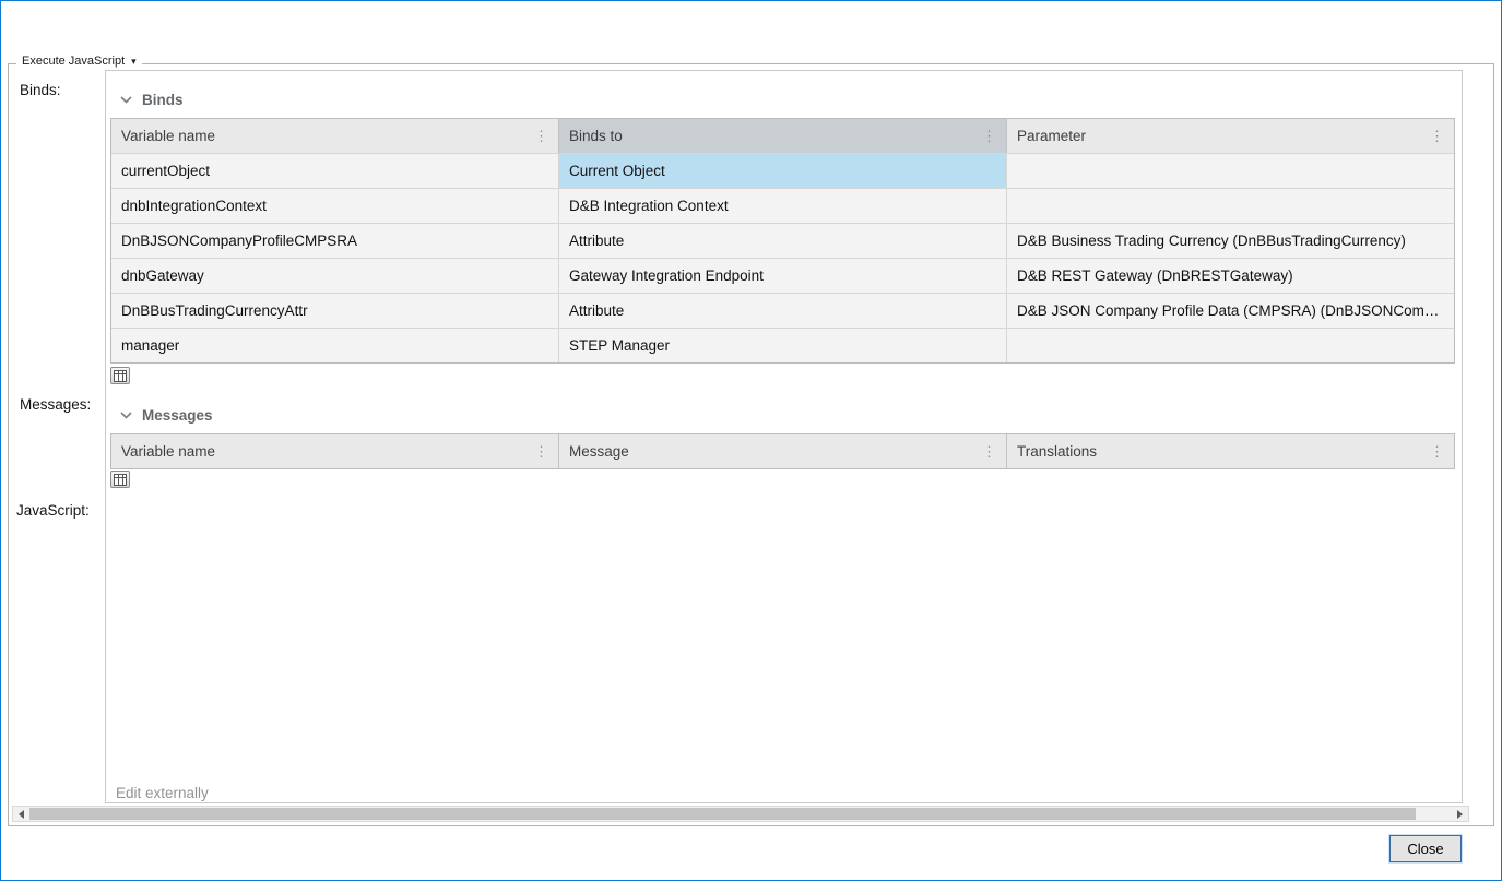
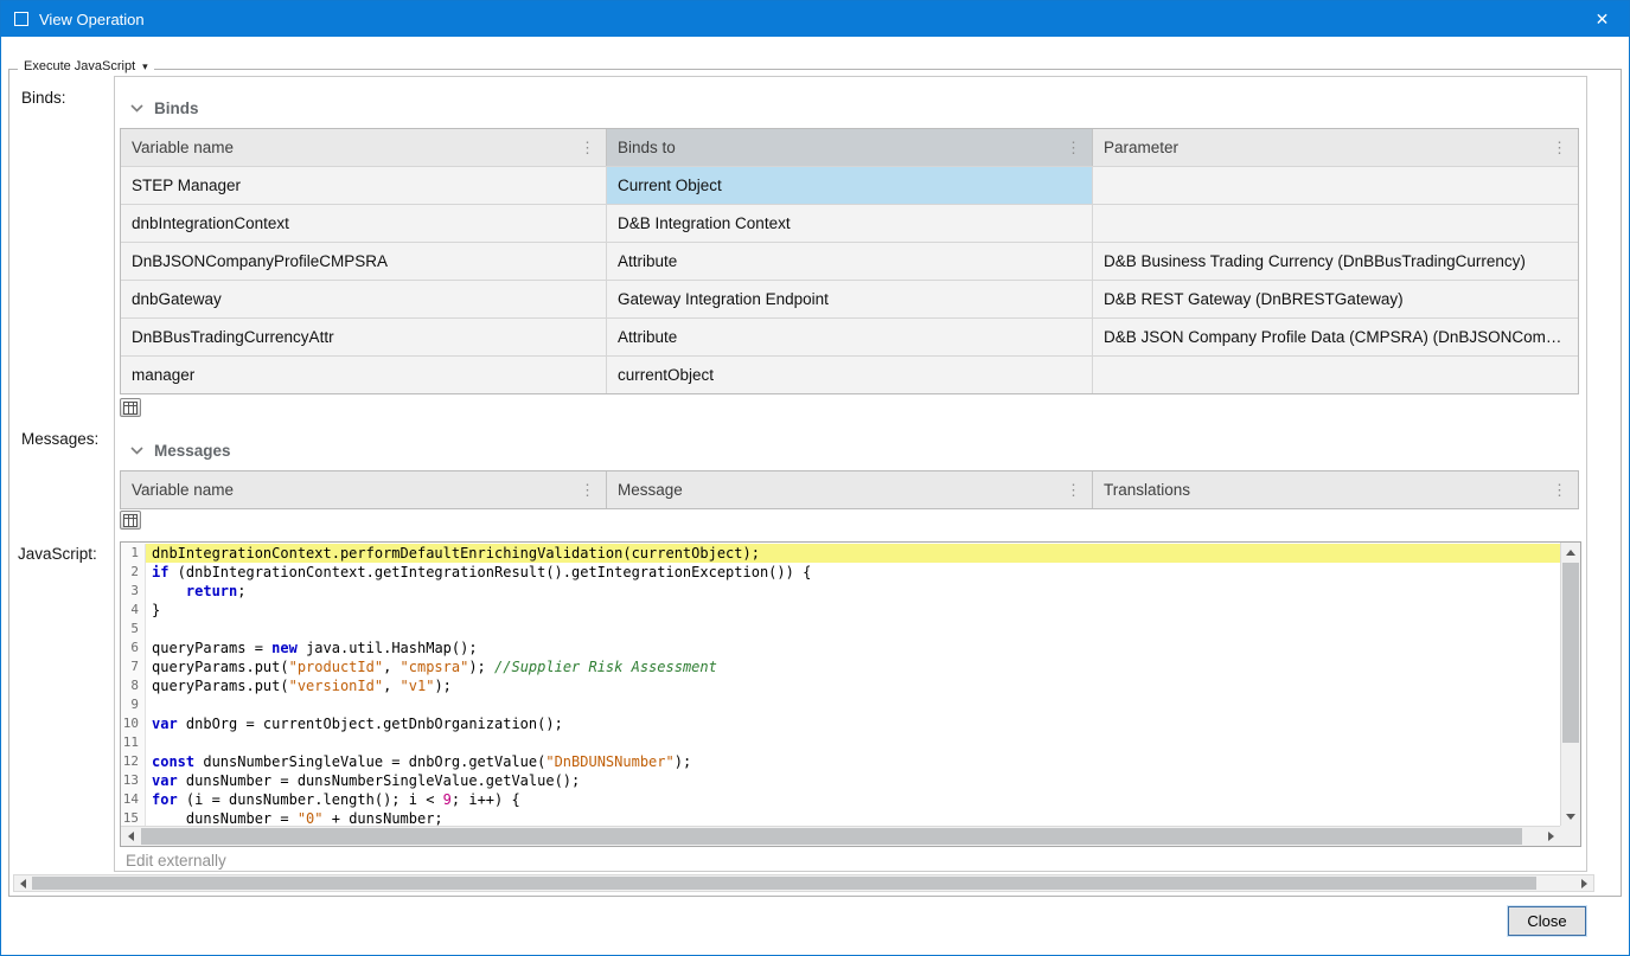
+ View Operation
+ ✕
  Execute JavaScript
  ▾
  Binds:
  Messages:
  JavaScript:
  Binds
  Variable name
  ⋮
  Binds to
  ⋮
  Parameter
  ⋮
- currentObject
+ STEP Manager
  Current Object
  dnbIntegrationContext
  D&B Integration Context
  DnBJSONCompanyProfileCMPSRA
  Attribute
  D&B Business Trading Currency (DnBBusTradingCurrency)
  dnbGateway
  Gateway Integration Endpoint
  D&B REST Gateway (DnBRESTGateway)
  DnBBusTradingCurrencyAttr
  Attribute
  D&B JSON Company Profile Data (CMPSRA) (DnBJSONComp…
  manager
- STEP Manager
+ currentObject
  Messages
  Variable name
  ⋮
  Message
  ⋮
  Translations
  ⋮
+ 1
+ dnbIntegrationContext.performDefaultEnrichingValidation(currentObject);
+ 2
+ if (dnbIntegrationContext.getIntegrationResult().getIntegrationException()) {
+ 3
+ return;
+ 4
+ }
+ 5
+ 6
+ queryParams = new java.util.HashMap();
+ 7
+ queryParams.put("productId", "cmpsra"); //Supplier Risk Assessment
+ 8
+ queryParams.put("versionId", "v1");
+ 9
+ 10
+ var dnbOrg = currentObject.getDnbOrganization();
+ 11
+ 12
+ const dunsNumberSingleValue = dnbOrg.getValue("DnBDUNSNumber");
+ 13
+ var dunsNumber = dunsNumberSingleValue.getValue();
+ 14
+ for (i = dunsNumber.length(); i < 9; i++) {
+ 15
+ dunsNumber = "0" + dunsNumber;
  Edit externally
  Close
